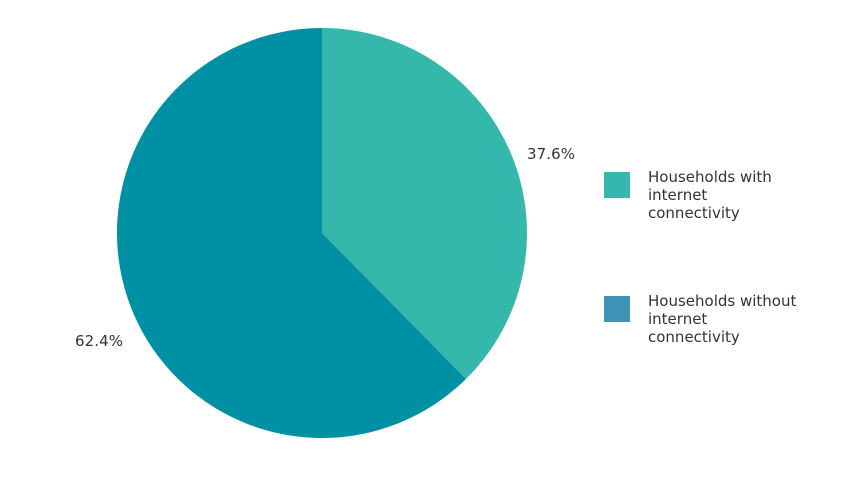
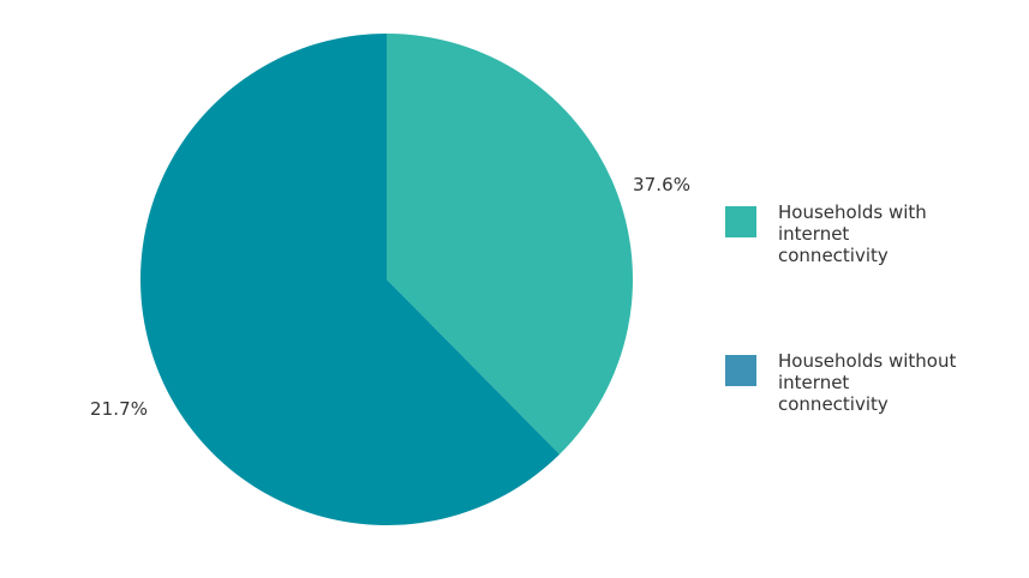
  37.6%
- 62.4%
+ 21.7%
  Households with internet connectivity
  Households without internet connectivity
